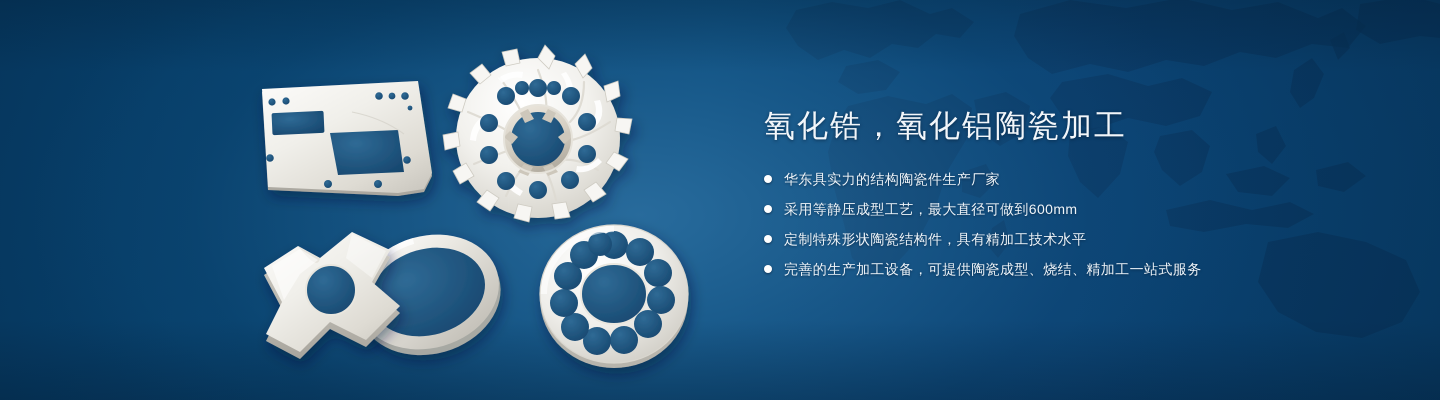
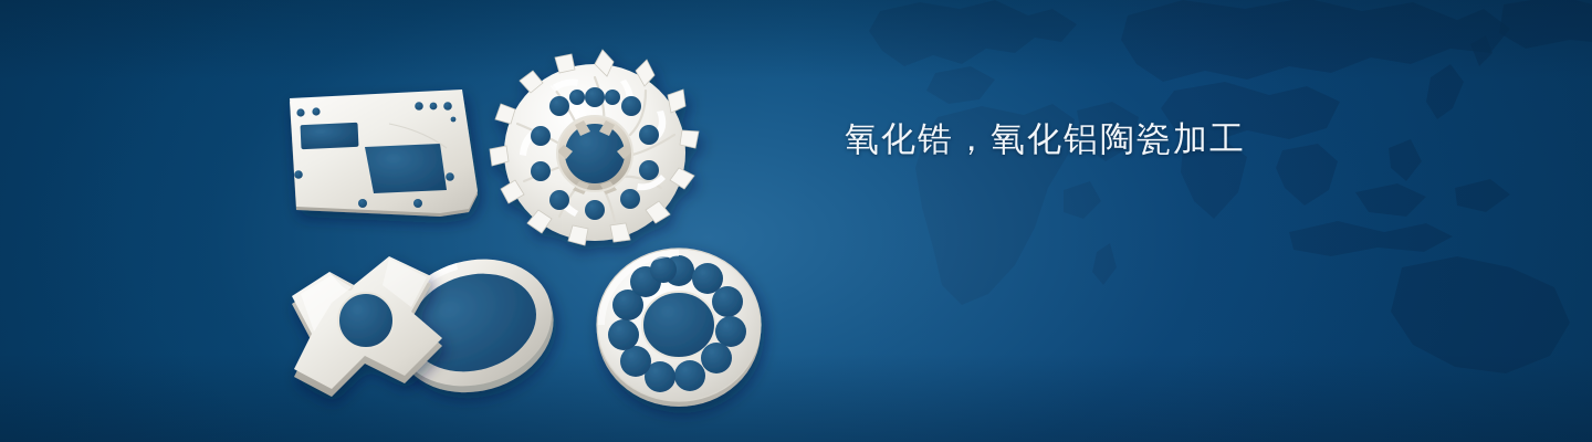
  氧化锆，氧化铝陶瓷加工
- 华东具实力的结构陶瓷件生产厂家
- 采用等静压成型工艺，最大直径可做到600mm
- 定制特殊形状陶瓷结构件，具有精加工技术水平
- 完善的生产加工设备，可提供陶瓷成型、烧结、精加工一站式服务
